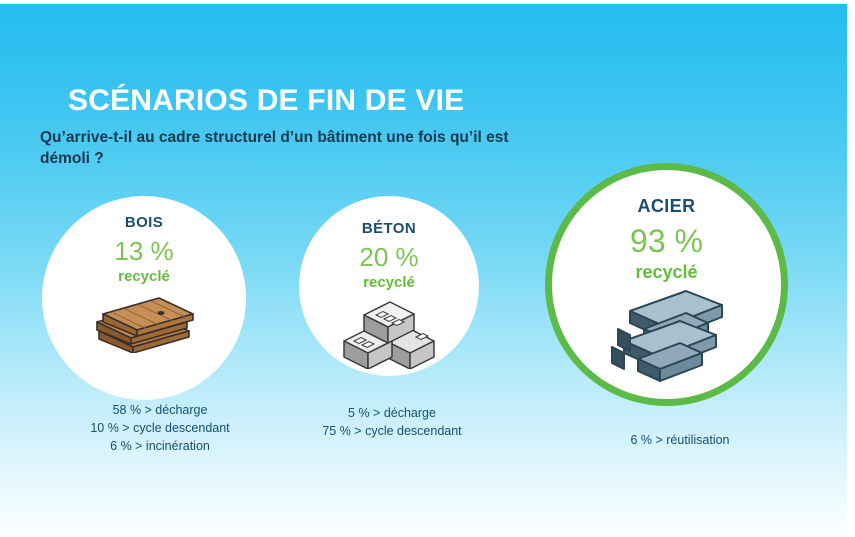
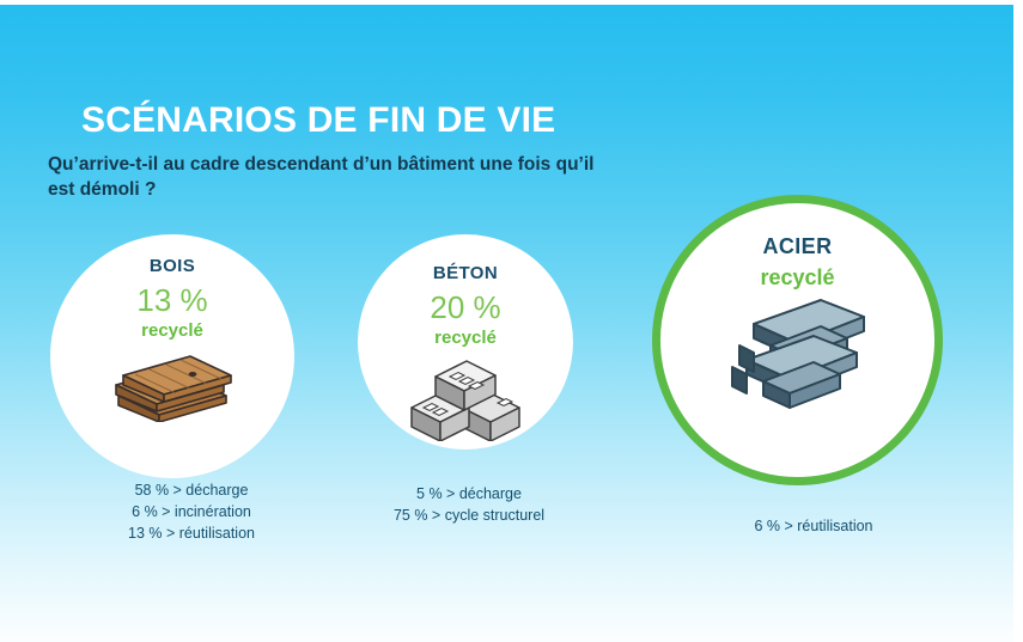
  SCÉNARIOS DE FIN DE VIE
- Qu’arrive-t-il au cadre structurel d’un bâtiment une fois qu’il est démoli ?
+ Qu’arrive-t-il au cadre descendant d’un bâtiment une fois qu’il est démoli ?
  BOIS
  13 %
  recyclé
  58 % > décharge
- 10 % > cycle descendant
  6 % > incinération
+ 13 % > réutilisation
  BÉTON
  20 %
  recyclé
  5 % > décharge
- 75 % > cycle descendant
+ 75 % > cycle structurel
  ACIER
- 93 %
  recyclé
  6 % > réutilisation
